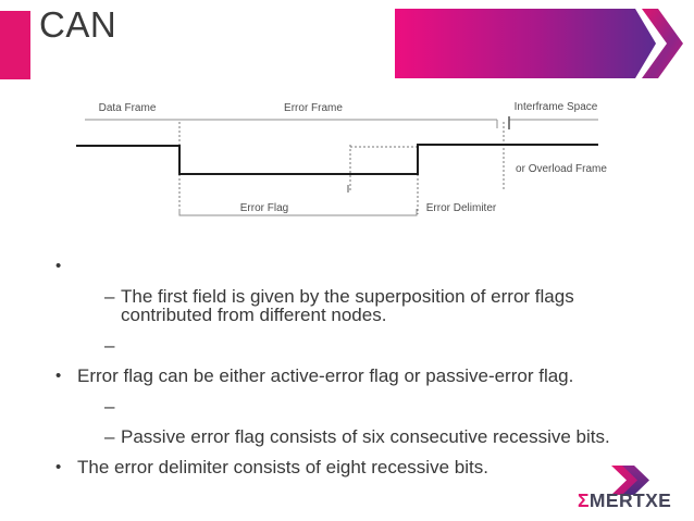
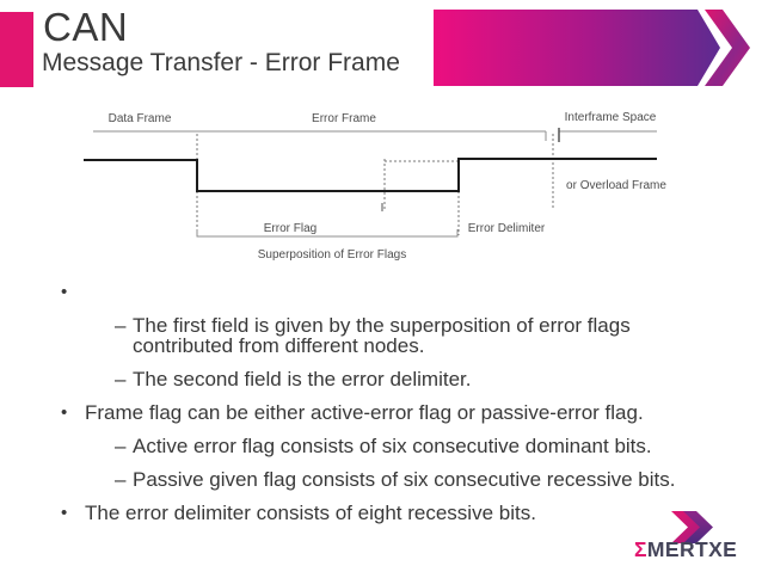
  CAN
+ Message Transfer - Error Frame
  Data Frame
  Error Frame
  Interframe Space
  or Overload Frame
  Error Flag
  Error Delimiter
+ Superposition of Error Flags
  •
  –
  The first field is given by the superposition of error flags contributed from different nodes.
  –
+ The second field is the error delimiter.
  •
- Error flag can be either active-error flag or passive-error flag.
+ Frame flag can be either active-error flag or passive-error flag.
  –
+ Active error flag consists of six consecutive dominant bits.
  –
- Passive error flag consists of six consecutive recessive bits.
+ Passive given flag consists of six consecutive recessive bits.
  •
  The error delimiter consists of eight recessive bits.
  ΣMERTXE
